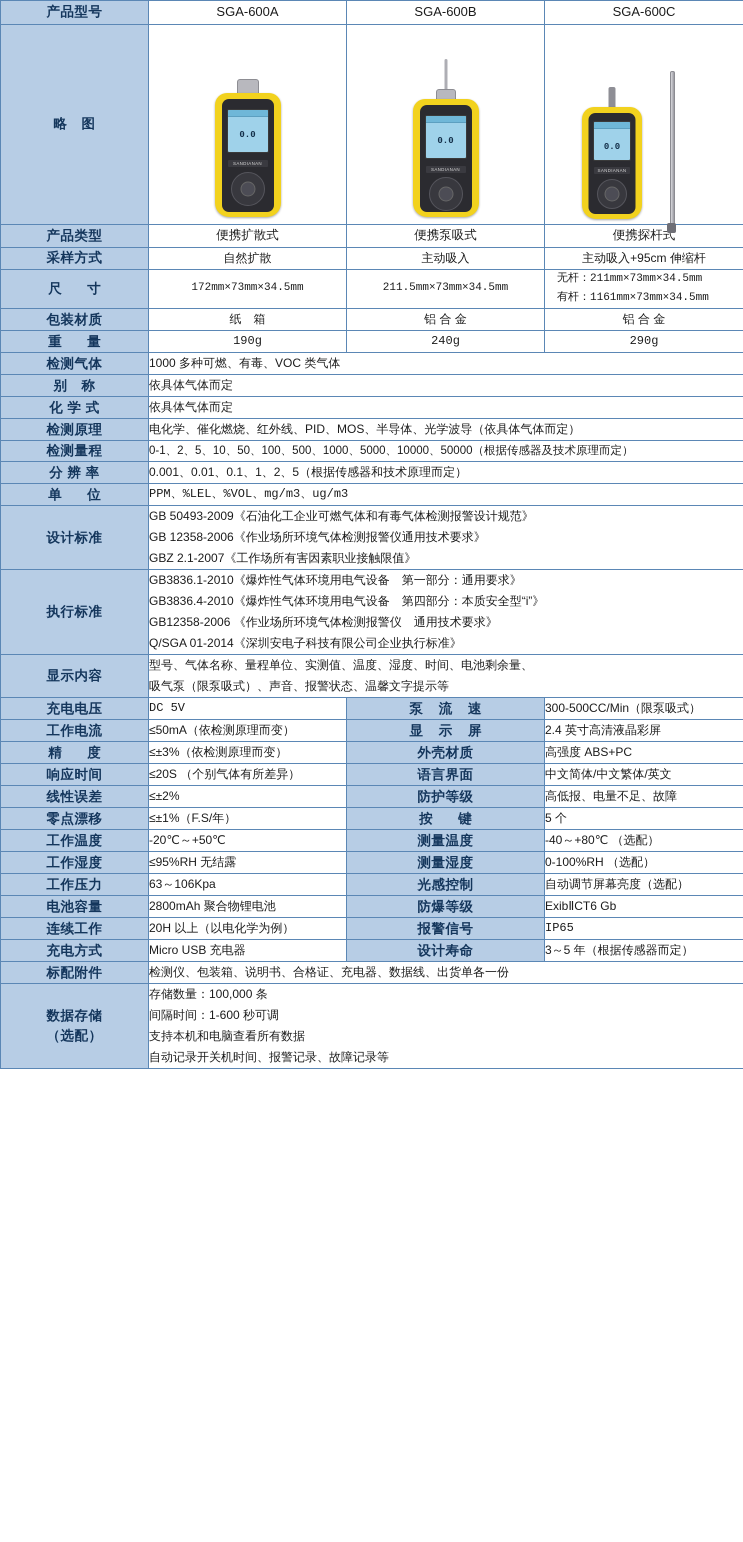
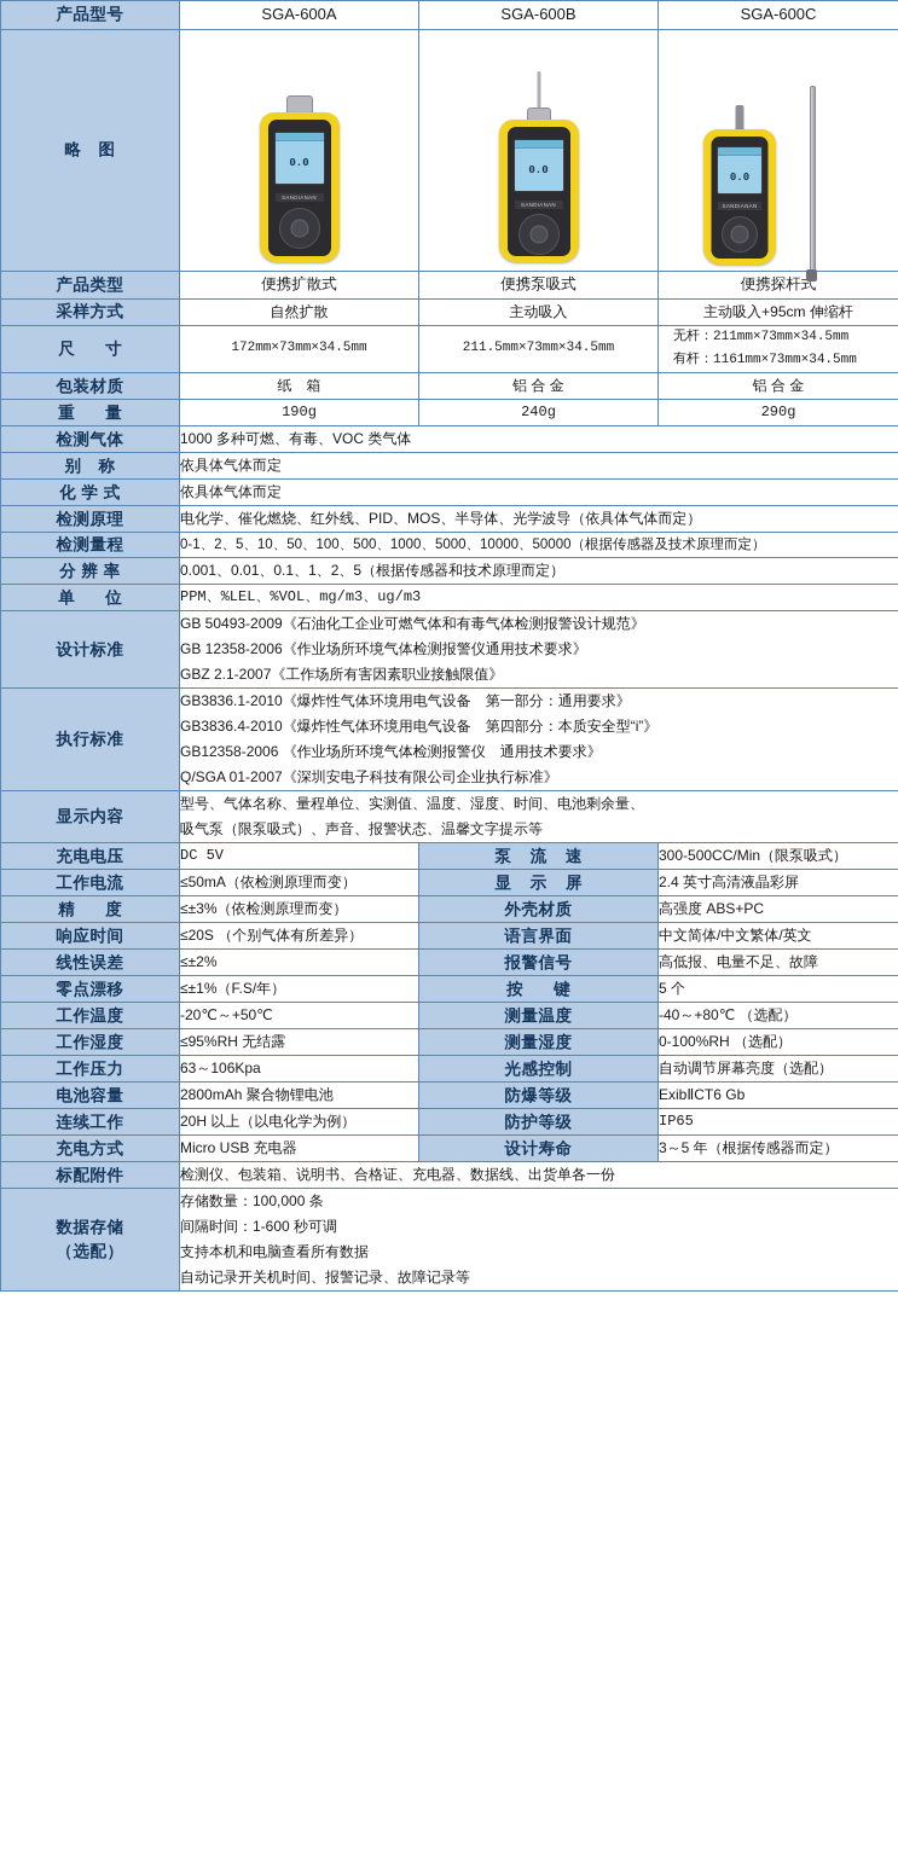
  产品型号	SGA-600A	SGA-600B	SGA-600C
  产品类型	便携扩散式	便携泵吸式	便携探杆式
  采样方式	自然扩散	主动吸入	主动吸入+95cm 伸缩杆
  尺 寸	172mm×73mm×34.5mm	211.5mm×73mm×34.5mm	无杆：211mm×73mm×34.5mm 有杆：1161mm×73mm×34.5mm
  包装材质	纸 箱	铝 合 金	铝 合 金
  重 量	190g	240g	290g
  检测气体	1000 多种可燃、有毒、VOC 类气体
  别 称	依具体气体而定
  化 学 式	依具体气体而定
  检测原理	电化学、催化燃烧、红外线、PID、MOS、半导体、光学波导（依具体气体而定）
  检测量程	0-1、2、5、10、50、100、500、1000、5000、10000、50000（根据传感器及技术原理而定）
  分 辨 率	0.001、0.01、0.1、1、2、5（根据传感器和技术原理而定）
  单 位	PPM、%LEL、%VOL、mg/m3、ug/m3
  设计标准	GB 50493-2009《石油化工企业可燃气体和有毒气体检测报警设计规范》 GB 12358-2006《作业场所环境气体检测报警仪通用技术要求》 GBZ 2.1-2007《工作场所有害因素职业接触限值》
- 执行标准	GB3836.1-2010《爆炸性气体环境用电气设备 第一部分：通用要求》 GB3836.4-2010《爆炸性气体环境用电气设备 第四部分：本质安全型“i”》 GB12358-2006 《作业场所环境气体检测报警仪 通用技术要求》 Q/SGA 01-2014《深圳安电子科技有限公司企业执行标准》
+ 执行标准	GB3836.1-2010《爆炸性气体环境用电气设备 第一部分：通用要求》 GB3836.4-2010《爆炸性气体环境用电气设备 第四部分：本质安全型“i”》 GB12358-2006 《作业场所环境气体检测报警仪 通用技术要求》 Q/SGA 01-2007《深圳安电子科技有限公司企业执行标准》
  显示内容	型号、气体名称、量程单位、实测值、温度、湿度、时间、电池剩余量、 吸气泵（限泵吸式）、声音、报警状态、温馨文字提示等
  充电电压	DC 5V	泵 流 速	300-500CC/Min（限泵吸式）
  工作电流	≤50mA（依检测原理而变）	显 示 屏	2.4 英寸高清液晶彩屏
  精 度	≤±3%（依检测原理而变）	外壳材质	高强度 ABS+PC
  响应时间	≤20S （个别气体有所差异）	语言界面	中文简体/中文繁体/英文
- 线性误差	≤±2%	防护等级	高低报、电量不足、故障
+ 线性误差	≤±2%	报警信号	高低报、电量不足、故障
  零点漂移	≤±1%（F.S/年）	按 键	5 个
  工作温度	-20℃～+50℃	测量温度	-40～+80℃ （选配）
  工作湿度	≤95%RH 无结露	测量湿度	0-100%RH （选配）
  工作压力	63～106Kpa	光感控制	自动调节屏幕亮度（选配）
  电池容量	2800mAh 聚合物锂电池	防爆等级	ExibⅡCT6 Gb
- 连续工作	20H 以上（以电化学为例）	报警信号	IP65
+ 连续工作	20H 以上（以电化学为例）	防护等级	IP65
  充电方式	Micro USB 充电器	设计寿命	3～5 年（根据传感器而定）
  标配附件	检测仪、包装箱、说明书、合格证、充电器、数据线、出货单各一份
  数据存储 （选配）	存储数量：100,000 条 间隔时间：1-600 秒可调 支持本机和电脑查看所有数据 自动记录开关机时间、报警记录、故障记录等
